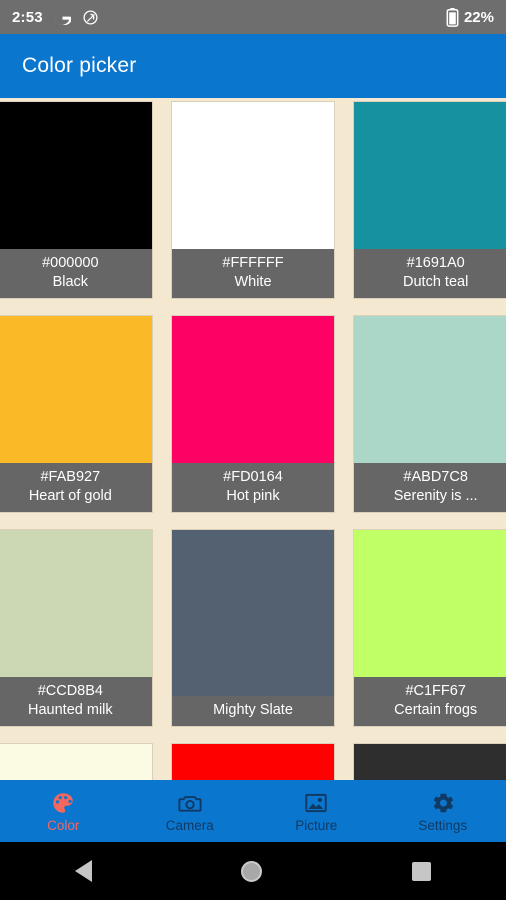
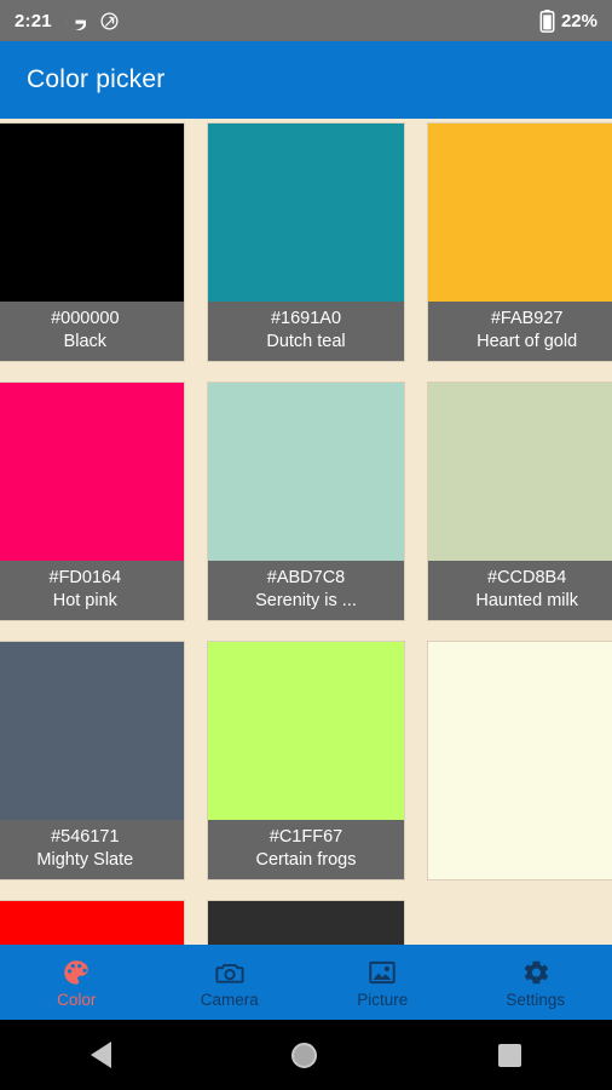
- 2:53
+ 2:21
  22%
  Color picker
  #000000
  Black
- #FFFFFF
- White
  #1691A0
  Dutch teal
  #FAB927
  Heart of gold
  #FD0164
  Hot pink
  #ABD7C8
  Serenity is ...
  #CCD8B4
  Haunted milk
+ #546171
  Mighty Slate
  #C1FF67
  Certain frogs
  Color
  Camera
  Picture
  Settings
